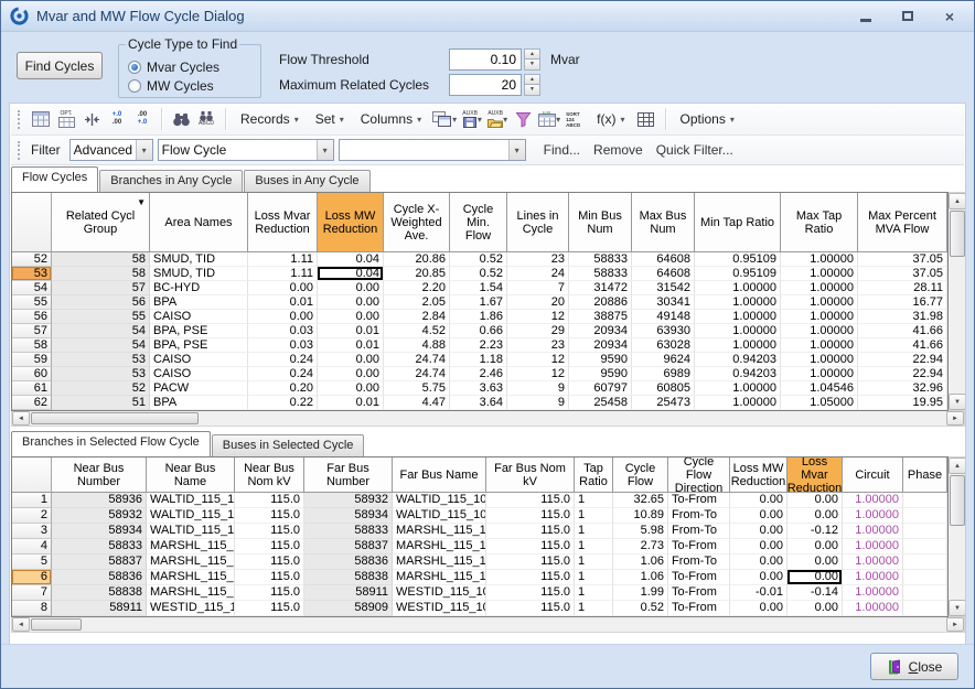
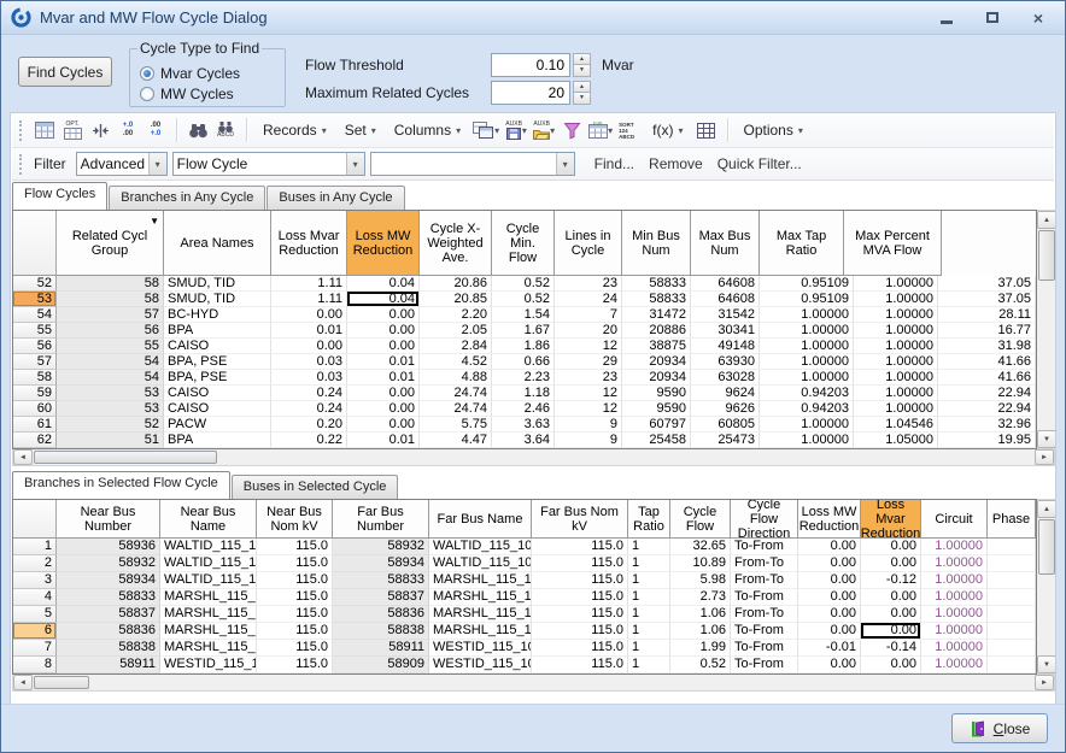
  Mvar and MW Flow Cycle Dialog
  ×
  Find Cycles
  Cycle Type to Find
  Mvar Cycles
  MW Cycles
  Flow Threshold
  0.10
  Mvar
  Maximum Related Cycles
  20
  Records
  ▾
  Set
  ▾
  Columns
  ▾
  ▾
  ▾
  ▾
  ▾
  f(x)
  ▾
  Options
  ▾
  Filter
  Advanced
  ▾
  Flow Cycle
  ▾
  ▾
  Find...
  Remove
  Quick Filter...
  Flow Cycles
  Branches in Any Cycle
  Buses in Any Cycle
  Related Cycl Group
  ▼
  Area Names
  Loss Mvar Reduction
  Loss MW Reduction
  Cycle X-Weighted Ave.
  Cycle Min. Flow
  Lines in Cycle
  Min Bus Num
  Max Bus Num
- Min Tap Ratio
  Max Tap Ratio
  Max Percent MVA Flow
  52
  58
  SMUD, TID
  1.11
  0.04
  20.86
  0.52
  23
  58833
  64608
  0.95109
  1.00000
  37.05
  53
  58
  SMUD, TID
  1.11
  0.04
  20.85
  0.52
  24
  58833
  64608
  0.95109
  1.00000
  37.05
  54
  57
  BC-HYD
  0.00
  0.00
  2.20
  1.54
  7
  31472
  31542
  1.00000
  1.00000
  28.11
  55
  56
  BPA
  0.01
  0.00
  2.05
  1.67
  20
  20886
  30341
  1.00000
  1.00000
  16.77
  56
  55
  CAISO
  0.00
  0.00
  2.84
  1.86
  12
  38875
  49148
  1.00000
  1.00000
  31.98
  57
  54
  BPA, PSE
  0.03
  0.01
  4.52
  0.66
  29
  20934
  63930
  1.00000
  1.00000
  41.66
  58
  54
  BPA, PSE
  0.03
  0.01
  4.88
  2.23
  23
  20934
  63028
  1.00000
  1.00000
  41.66
  59
  53
  CAISO
  0.24
  0.00
  24.74
  1.18
  12
  9590
  9624
  0.94203
  1.00000
  22.94
  60
  53
  CAISO
  0.24
  0.00
  24.74
  2.46
  12
  9590
- 6989
+ 9626
  0.94203
  1.00000
  22.94
  61
  52
  PACW
  0.20
  0.00
  5.75
  3.63
  9
  60797
  60805
  1.00000
  1.04546
  32.96
  62
  51
  BPA
  0.22
  0.01
  4.47
  3.64
  9
  25458
  25473
  1.00000
  1.05000
  19.95
  Branches in Selected Flow Cycle
  Buses in Selected Cycle
  Near Bus Number
  Near Bus Name
  Near Bus Nom kV
  Far Bus Number
  Far Bus Name
  Far Bus Nom kV
  Tap Ratio
  Cycle Flow
  Cycle Flow Direction
  Loss MW Reduction
  Loss Mvar Reduction
  Circuit
  Phase
  1
  58936
  WALTID_115_1
  115.0
  58932
  WALTID_115_10
  115.0
  1
  32.65
  To-From
  0.00
  0.00
  1.00000
  2
  58932
  WALTID_115_1
  115.0
  58934
  WALTID_115_10
  115.0
  1
  10.89
  From-To
  0.00
  0.00
  1.00000
  3
  58934
  WALTID_115_1
  115.0
  58833
  MARSHL_115_1
  115.0
  1
  5.98
  From-To
  0.00
  -0.12
  1.00000
  4
  58833
  MARSHL_115_
  115.0
  58837
  MARSHL_115_1
  115.0
  1
  2.73
  To-From
  0.00
  0.00
  1.00000
  5
  58837
  MARSHL_115_
  115.0
  58836
  MARSHL_115_1
  115.0
  1
  1.06
  From-To
  0.00
  0.00
  1.00000
  6
  58836
  MARSHL_115_
  115.0
  58838
  MARSHL_115_1
  115.0
  1
  1.06
  To-From
  0.00
  0.00
  1.00000
  7
  58838
  MARSHL_115_
  115.0
  58911
  WESTID_115_1
  115.0
  1
  1.99
  To-From
  -0.01
  -0.14
  1.00000
  8
  58911
  WESTID_115_1
  115.0
  58909
  WESTID_115_1
  115.0
  1
  0.52
  To-From
  0.00
  0.00
  1.00000
  Close
